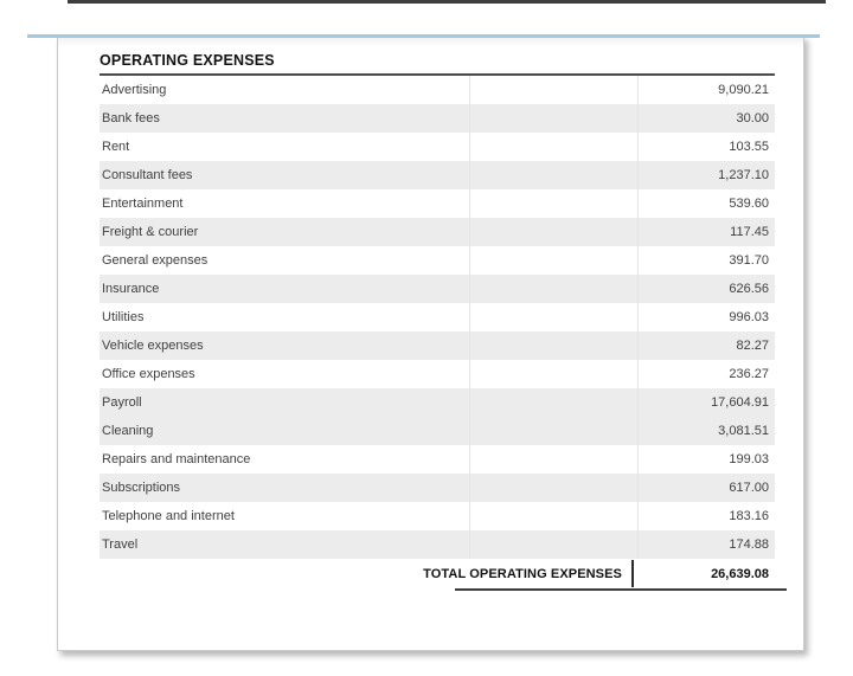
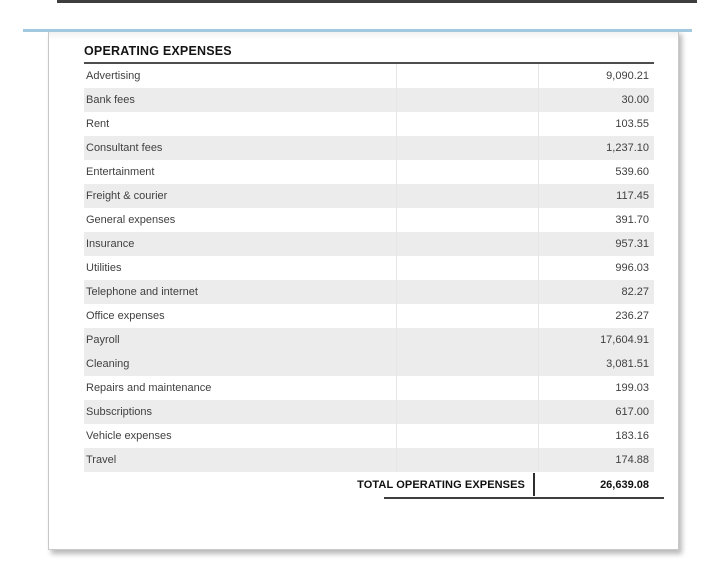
  OPERATING EXPENSES
  Advertising
  9,090.21
  Bank fees
  30.00
  Rent
  103.55
  Consultant fees
  1,237.10
  Entertainment
  539.60
  Freight & courier
  117.45
  General expenses
  391.70
  Insurance
- 626.56
+ 957.31
  Utilities
  996.03
- Vehicle expenses
+ Telephone and internet
  82.27
  Office expenses
  236.27
  Payroll
  17,604.91
  Cleaning
  3,081.51
  Repairs and maintenance
  199.03
  Subscriptions
  617.00
- Telephone and internet
+ Vehicle expenses
  183.16
  Travel
  174.88
  TOTAL OPERATING EXPENSES
  26,639.08
